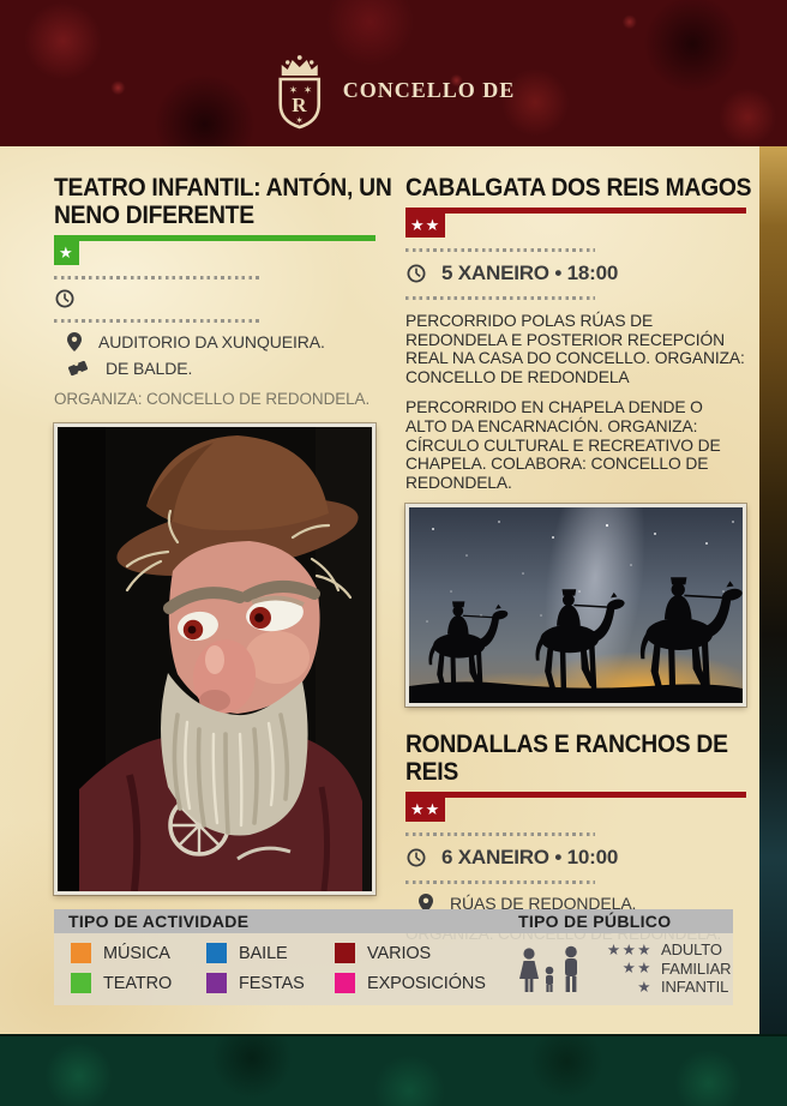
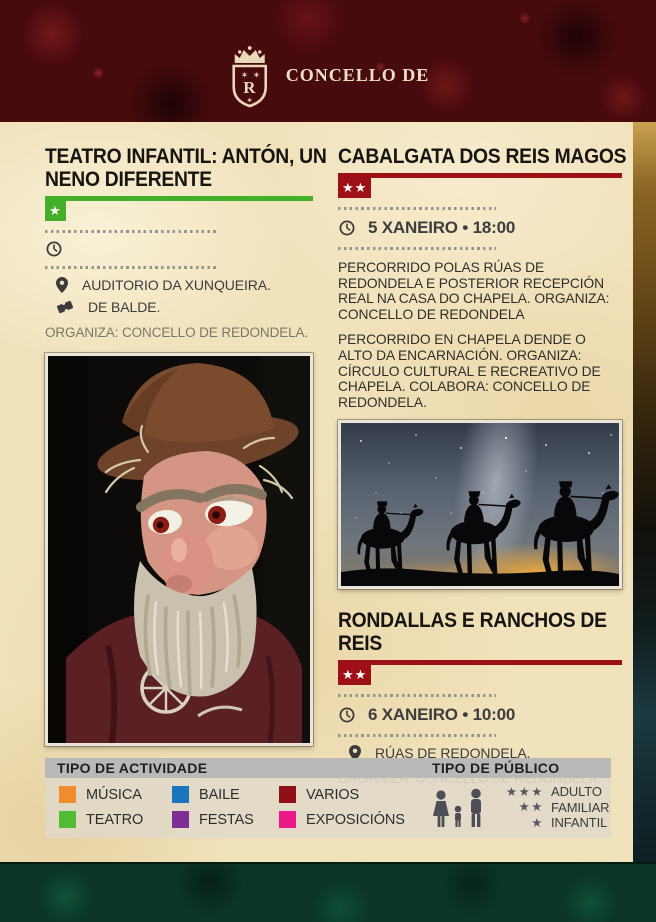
  ✶
  ✶
  R
  ✶
  CONCELLO DE
  TEATRO INFANTIL: ANTÓN, UN
  NENO DIFERENTE
  ★
  AUDITORIO DA XUNQUEIRA.
  DE BALDE.
  ORGANIZA: CONCELLO DE REDONDELA.
  CABALGATA DOS REIS MAGOS
  ★★
  5 XANEIRO • 18:00
- PERCORRIDO POLAS RÚAS DE REDONDELA E POSTERIOR RECEPCIÓN REAL NA CASA DO CONCELLO. ORGANIZA: CONCELLO DE REDONDELA
+ PERCORRIDO POLAS RÚAS DE REDONDELA E POSTERIOR RECEPCIÓN REAL NA CASA DO CHAPELA. ORGANIZA: CONCELLO DE REDONDELA
  PERCORRIDO EN CHAPELA DENDE O ALTO DA ENCARNACIÓN. ORGANIZA: CÍRCULO CULTURAL E RECREATIVO DE CHAPELA. COLABORA: CONCELLO DE REDONDELA.
  RONDALLAS E RANCHOS DE
  REIS
  ★★
  6 XANEIRO • 10:00
  RÚAS DE REDONDELA.
  ORGANIZA: CONCELLO DE REDONDELA.
  TIPO DE ACTIVIDADE
  TIPO DE PÚBLICO
  MÚSICA
  TEATRO
  BAILE
  FESTAS
  VARIOS
  EXPOSICIÓNS
  ★★★
  ADULTO
  ★★
  FAMILIAR
  ★
  INFANTIL
